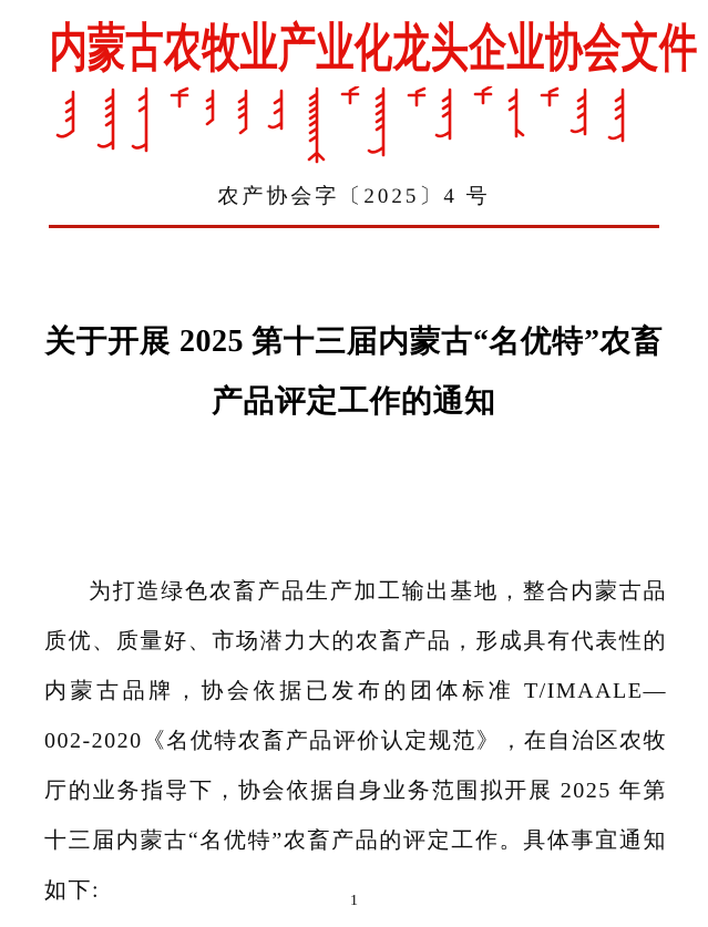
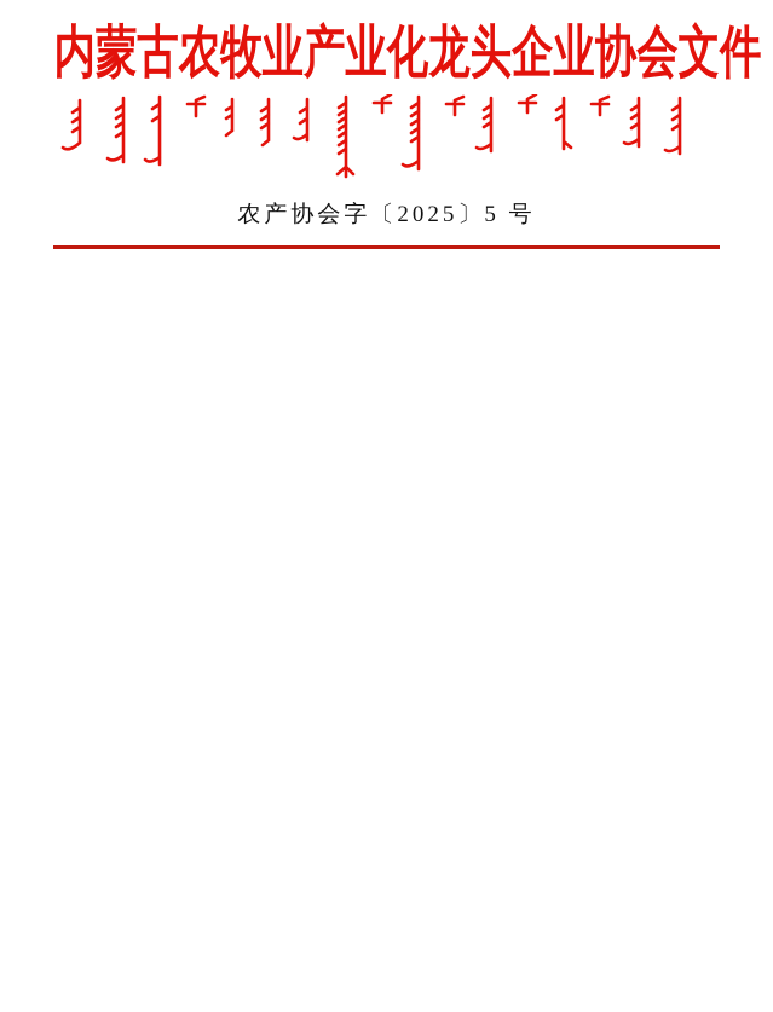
  内蒙古农牧业产业化龙头企业协会文件
- 农产协会字〔2025〕4 号
+ 农产协会字〔2025〕5 号
- 关于开展 2025 第十三届内蒙古“名优特”农畜
- 产品评定工作的通知
- 为打造绿色农畜产品生产加工输出基地，整合内蒙古品质优、质量好、市场潜力大的农畜产品，形成具有代表性的内蒙古品牌，协会依据已发布的团体标准 T/IMAALE—002-2020《名优特农畜产品评价认定规范》，在自治区农牧厅的业务指导下，协会依据自身业务范围拟开展 2025 年第十三届内蒙古“名优特”农畜产品的评定工作。具体事宜通知如下:
- 1
